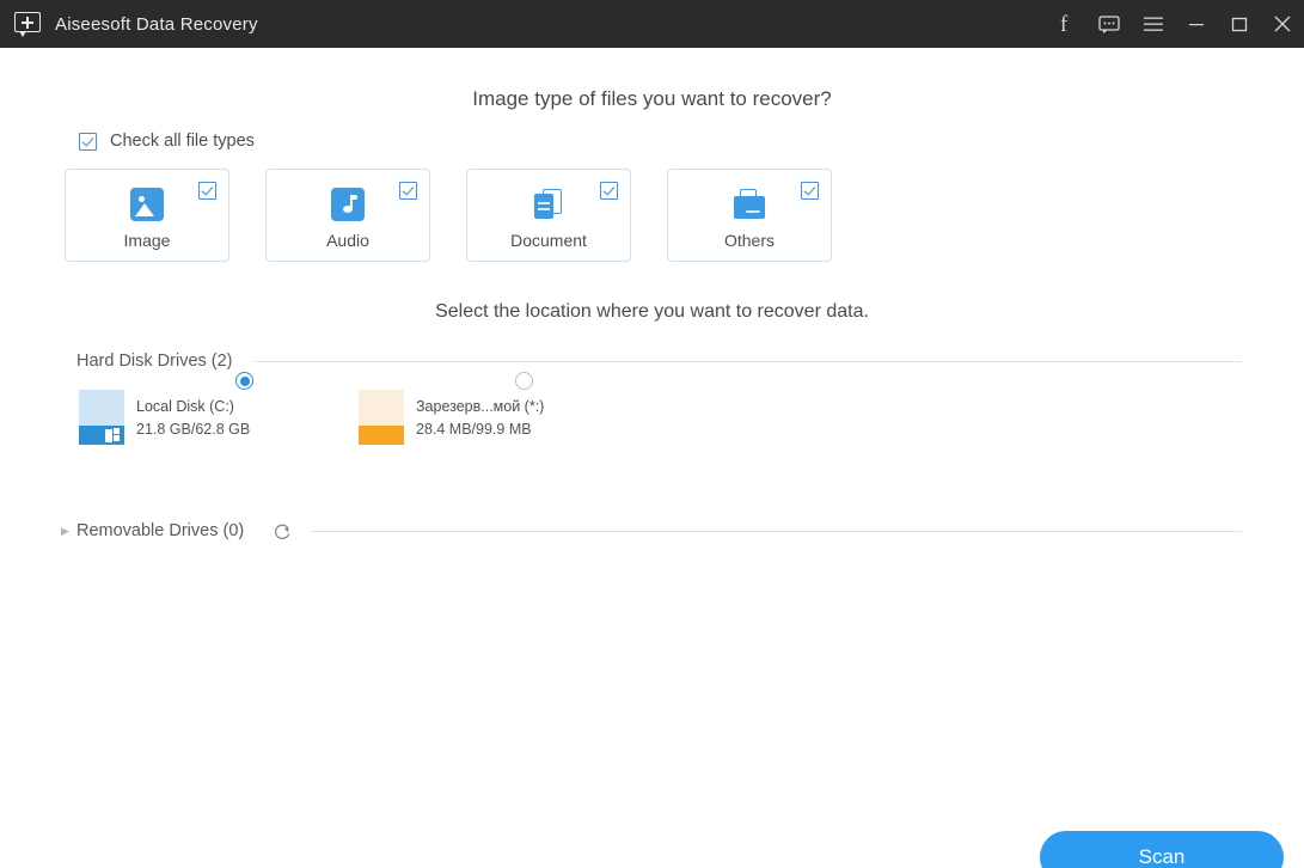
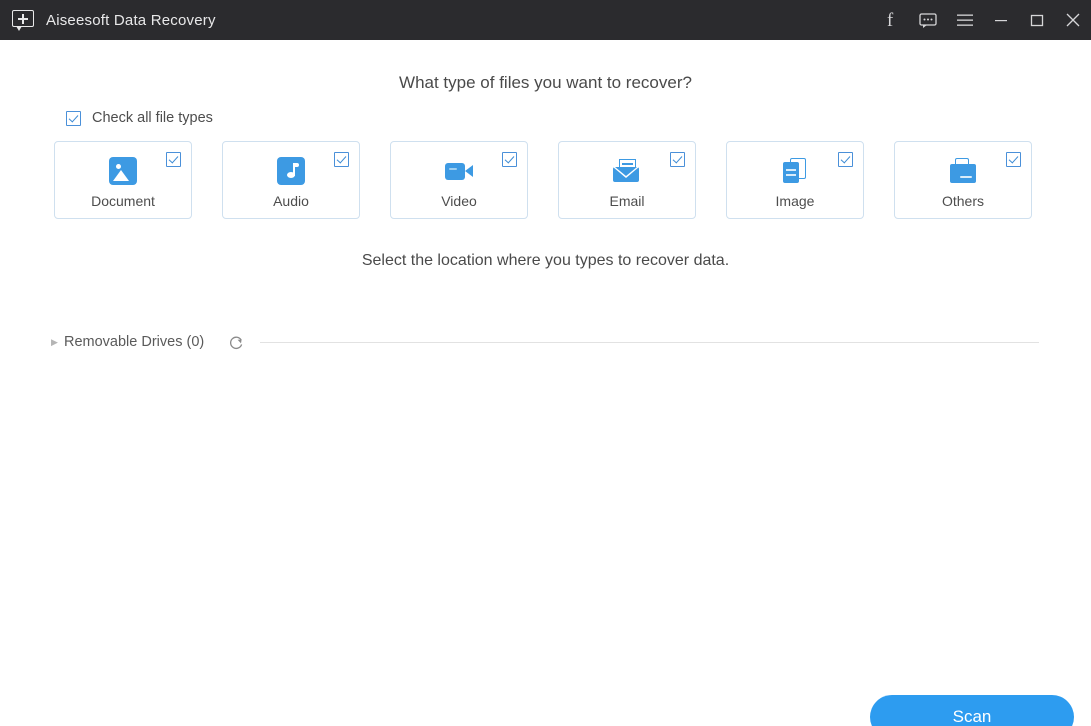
  Aiseesoft Data Recovery
  f
- Image type of files you want to recover?
+ What type of files you want to recover?
  Check all file types
- Image
+ Document
  Audio
+ Video
+ Email
- Document
+ Image
  Others
- Select the location where you want to recover data.
+ Select the location where you types to recover data.
- Hard Disk Drives (2)
- Local Disk (C:)
- 21.8 GB/62.8 GB
- Зарезерв...мой (*:)
- 28.4 MB/99.9 MB
  ▶
  Removable Drives (0)
  Scan
